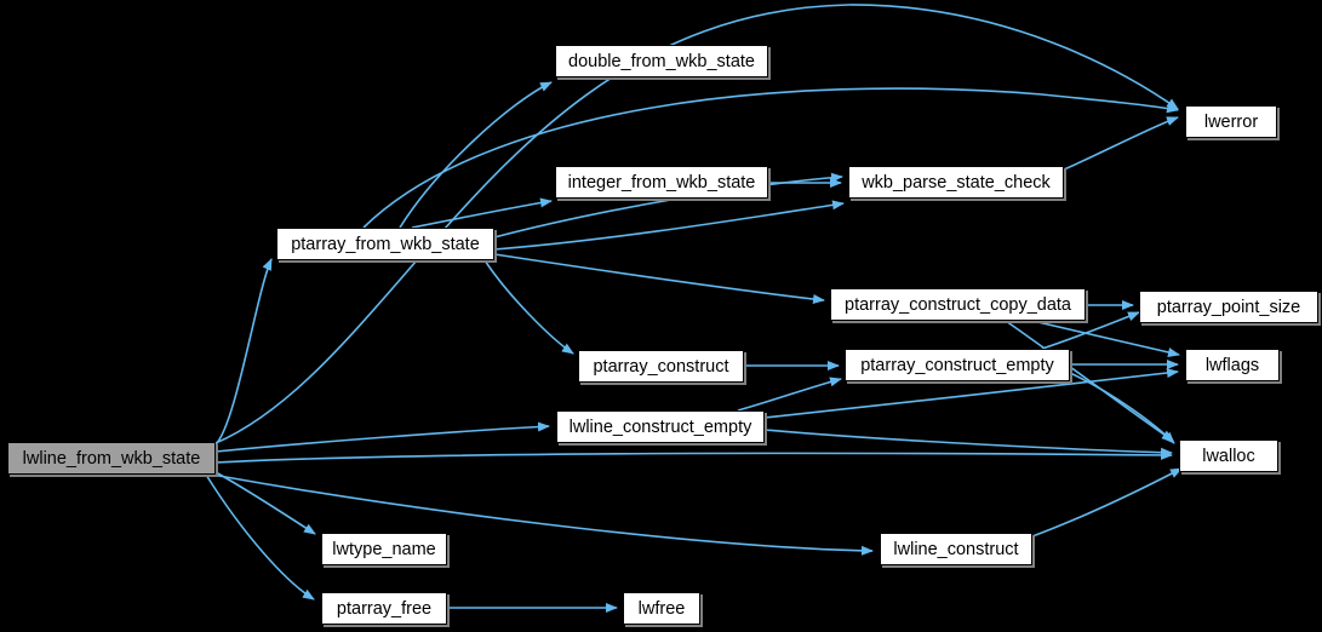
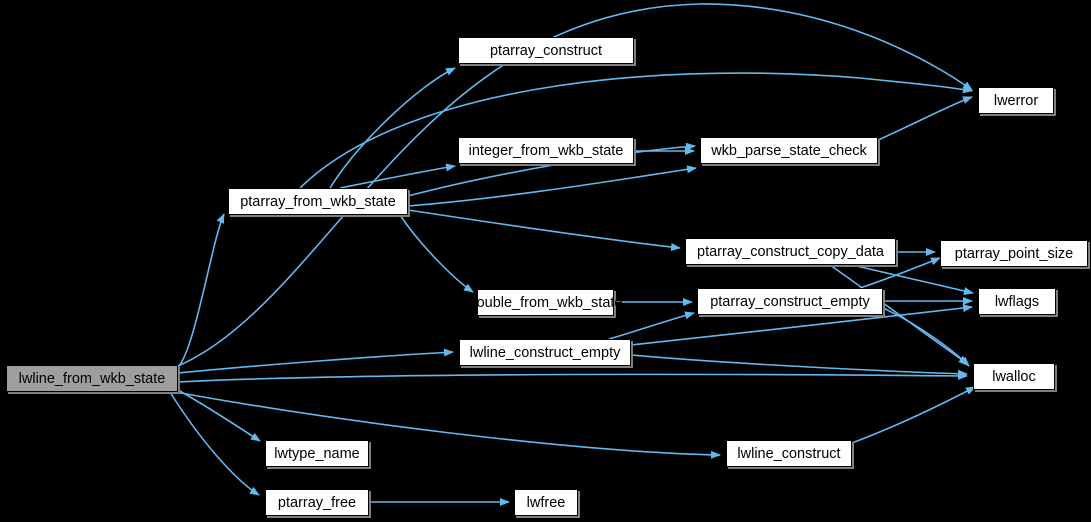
  lwline_from_wkb_state
  ptarray_from_wkb_state
- double_from_wkb_state
+ ptarray_construct
  integer_from_wkb_state
  wkb_parse_state_check
  lwerror
  ptarray_construct_copy_data
  ptarray_point_size
- ptarray_construct
+ double_from_wkb_state
  ptarray_construct_empty
  lwflags
  lwline_construct_empty
  lwalloc
  lwtype_name
  lwline_construct
  ptarray_free
  lwfree
